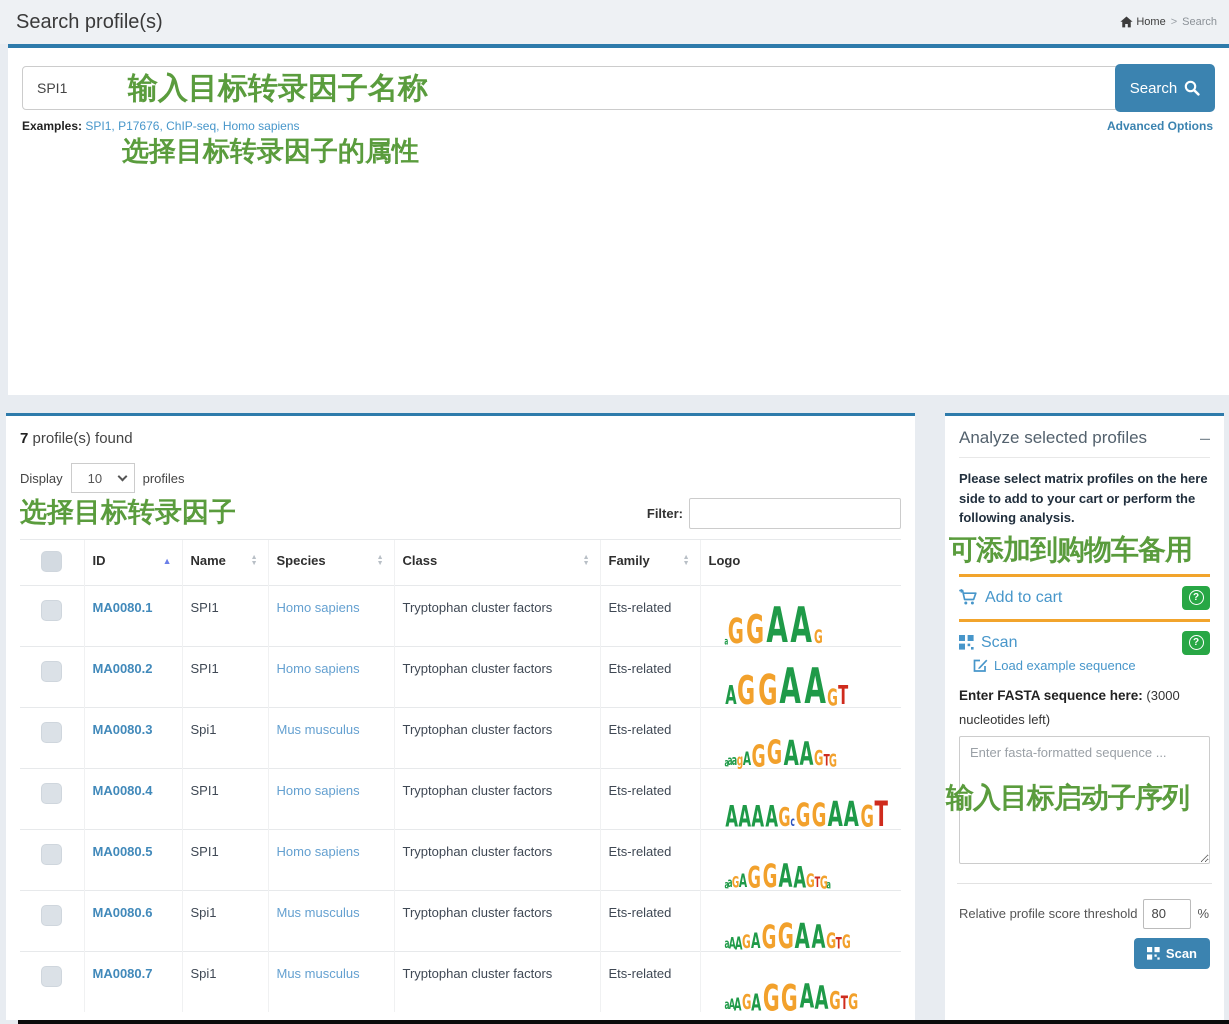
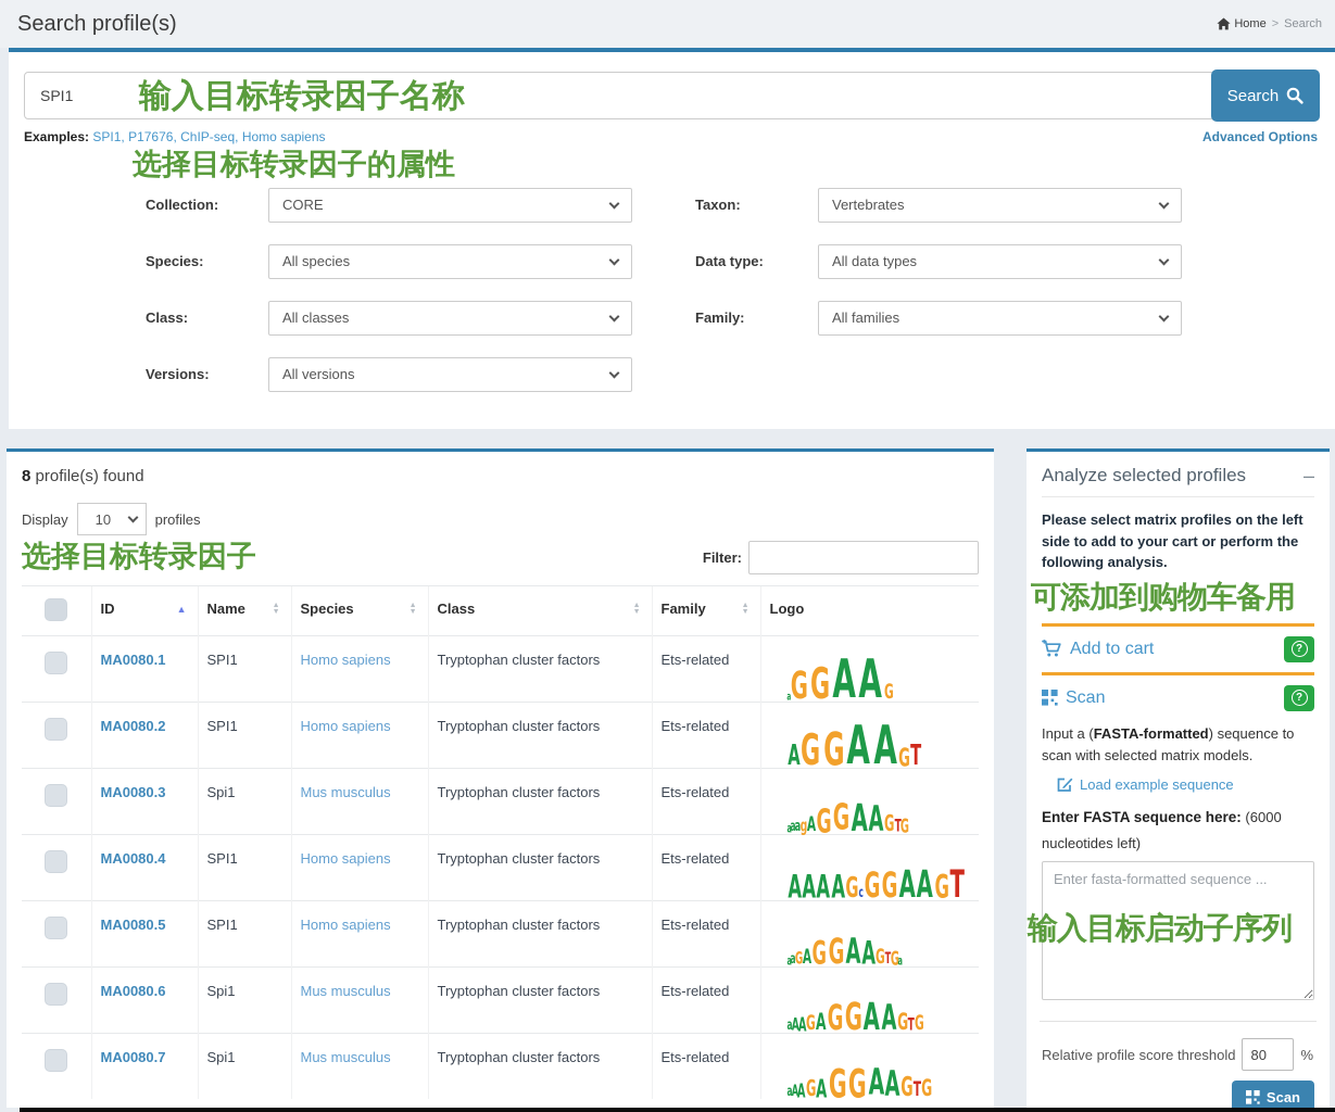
  Search profile(s)
  Home
  >
  Search
  SPI1
  Search
  输入目标转录因子名称
  Examples: SPI1, P17676, ChIP-seq, Homo sapiens
  Advanced Options
  选择目标转录因子的属性
+ Collection:
+ CORE
+ Species:
+ All species
+ Class:
+ All classes
+ Versions:
+ All versions
+ Taxon:
+ Vertebrates
+ Data type:
+ All data types
+ Family:
+ All families
- 7 profile(s) found
+ 8 profile(s) found
  Display
  10
  profiles
  选择目标转录因子
  Filter:
  	ID ▲	Name	Species	Class	Family	Logo
  	MA0080.1	SPI1	Homo sapiens	Tryptophan cluster factors	Ets-related	aGGAAG
  	MA0080.2	SPI1	Homo sapiens	Tryptophan cluster factors	Ets-related	AGGAAGT
  	MA0080.3	Spi1	Mus musculus	Tryptophan cluster factors	Ets-related	aaagAGGAAGTG
  	MA0080.4	SPI1	Homo sapiens	Tryptophan cluster factors	Ets-related	AAAAGcGGAAGT
  	MA0080.5	SPI1	Homo sapiens	Tryptophan cluster factors	Ets-related	aaGAGGAAGTGa
  	MA0080.6	Spi1	Mus musculus	Tryptophan cluster factors	Ets-related	aAAGAGGAAGTG
  	MA0080.7	Spi1	Mus musculus	Tryptophan cluster factors	Ets-related	aAAGAGGAAGTG
  Analyze selected profiles
  –
- Please select matrix profiles on the here side to add to your cart or perform the following analysis.
+ Please select matrix profiles on the left side to add to your cart or perform the following analysis.
  可添加到购物车备用
  Add to cart
  ?
  Scan
  ?
+ Input a (FASTA-formatted) sequence to scan with selected matrix models.
  Load example sequence
- Enter FASTA sequence here: (3000 nucleotides left)
+ Enter FASTA sequence here: (6000 nucleotides left)
  Enter fasta-formatted sequence ...
  输入目标启动子序列
  Relative profile score threshold
  80
  %
  Scan
